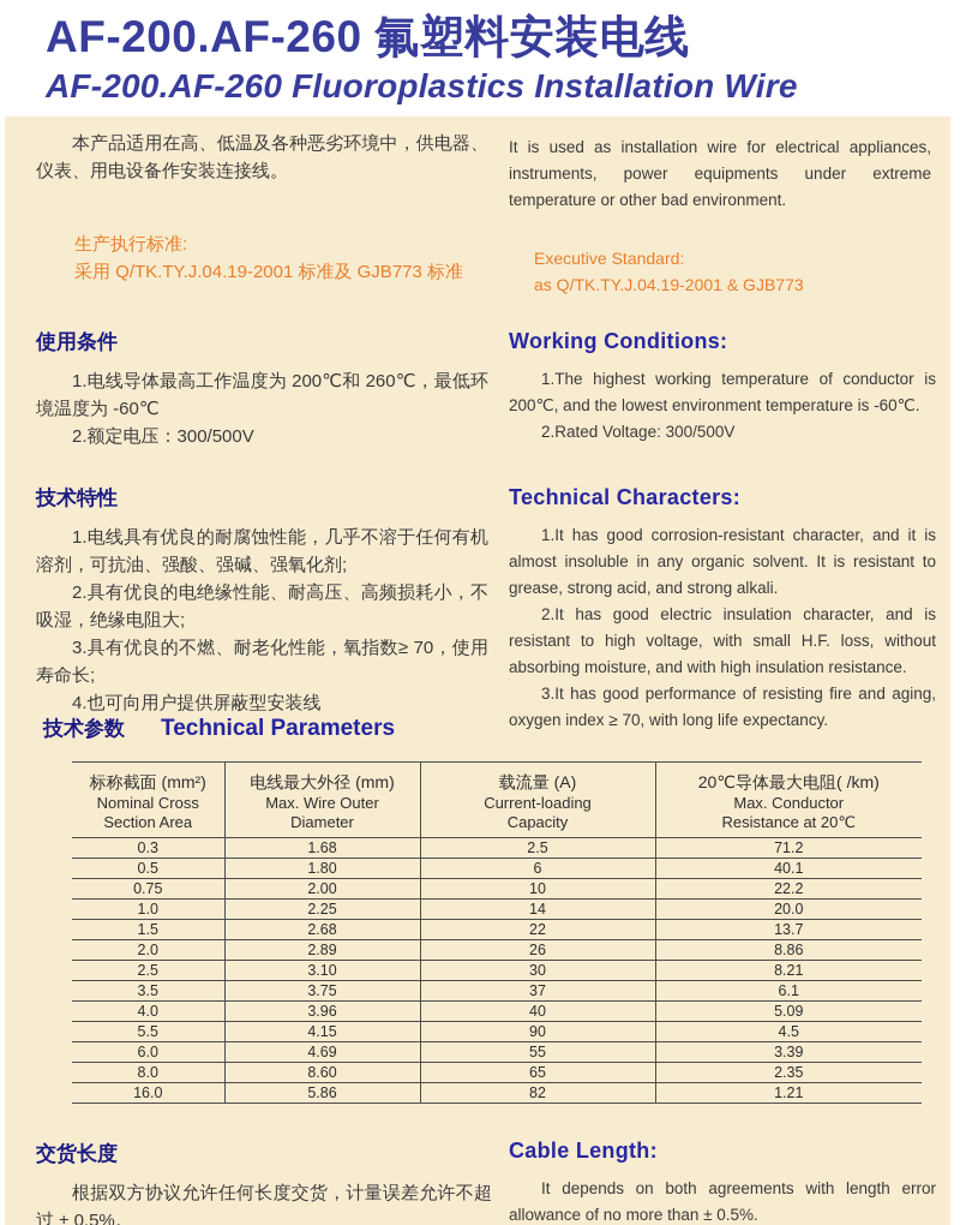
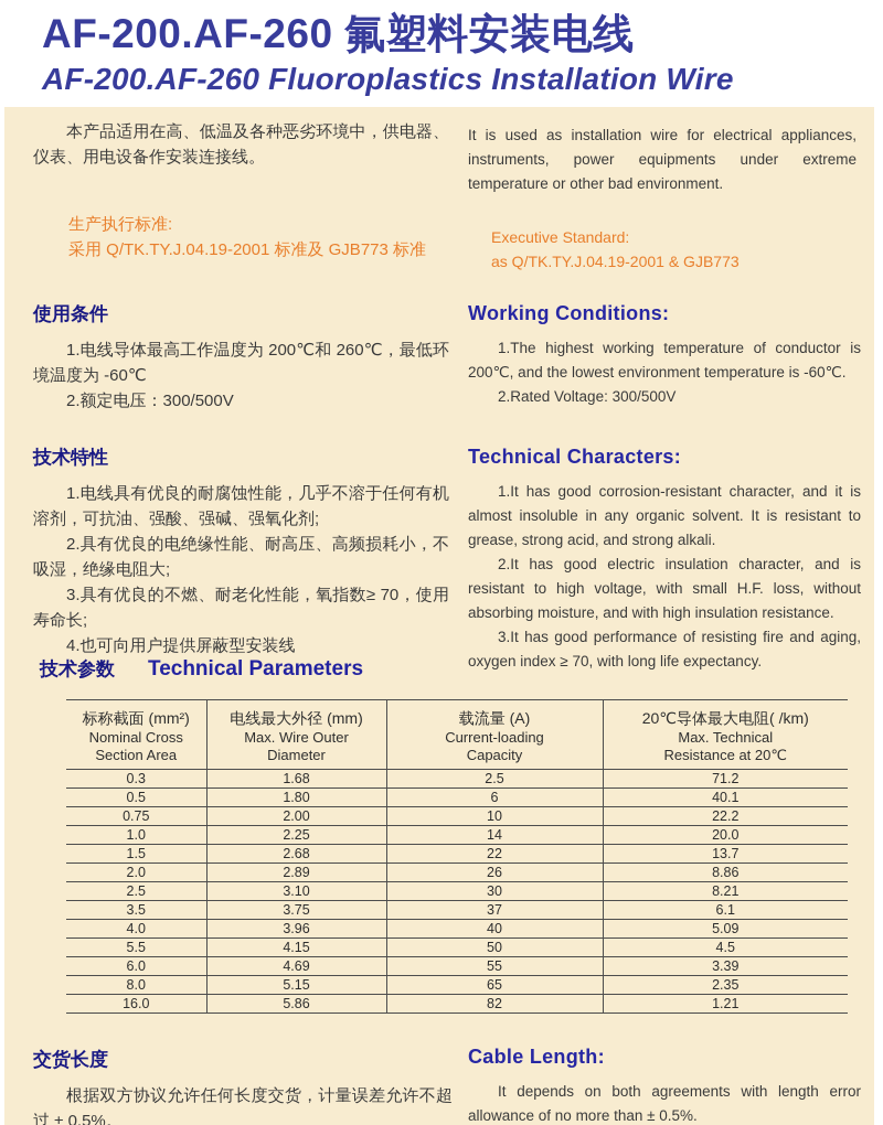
  AF-200.AF-260 氟塑料安装电线
  AF-200.AF-260 Fluoroplastics Installation Wire
  本产品适用在高、低温及各种恶劣环境中，供电器、仪表、用电设备作安装连接线。
  It is used as installation wire for electrical appliances, instruments, power equipments under extreme temperature or other bad environment.
  生产执行标准:
  采用 Q/TK.TY.J.04.19-2001 标准及 GJB773 标准
  Executive Standard:
  as Q/TK.TY.J.04.19-2001 & GJB773
  使用条件
  1.电线导体最高工作温度为 200℃和 260℃，最低环境温度为 -60℃
  2.额定电压：300/500V
  Working Conditions:
  1.The highest working temperature of conductor is 200℃, and the lowest environment temperature is -60℃.
  2.Rated Voltage: 300/500V
  技术特性
  1.电线具有优良的耐腐蚀性能，几乎不溶于任何有机溶剂，可抗油、强酸、强碱、强氧化剂;
  2.具有优良的电绝缘性能、耐高压、高频损耗小，不吸湿，绝缘电阻大;
  3.具有优良的不燃、耐老化性能，氧指数≥ 70，使用寿命长;
  4.也可向用户提供屏蔽型安装线
  Technical Characters:
  1.It has good corrosion-resistant character, and it is almost insoluble in any organic solvent. It is resistant to grease, strong acid, and strong alkali.
  2.It has good electric insulation character, and is resistant to high voltage, with small H.F. loss, without absorbing moisture, and with high insulation resistance.
  3.It has good performance of resisting fire and aging, oxygen index ≥ 70, with long life expectancy.
  技术参数 Technical Parameters
- 标称截面 (mm²) Nominal Cross Section Area	电线最大外径 (mm) Max. Wire Outer Diameter	载流量 (A) Current-loading Capacity	20℃导体最大电阻( /km) Max. Conductor Resistance at 20℃
+ 标称截面 (mm²) Nominal Cross Section Area	电线最大外径 (mm) Max. Wire Outer Diameter	载流量 (A) Current-loading Capacity	20℃导体最大电阻( /km) Max. Technical Resistance at 20℃
  0.3	1.68	2.5	71.2
  0.5	1.80	6	40.1
  0.75	2.00	10	22.2
  1.0	2.25	14	20.0
  1.5	2.68	22	13.7
  2.0	2.89	26	8.86
  2.5	3.10	30	8.21
  3.5	3.75	37	6.1
  4.0	3.96	40	5.09
- 5.5	4.15	90	4.5
+ 5.5	4.15	50	4.5
  6.0	4.69	55	3.39
- 8.0	8.60	65	2.35
+ 8.0	5.15	65	2.35
  16.0	5.86	82	1.21
  交货长度
  根据双方协议允许任何长度交货，计量误差允许不超过 ± 0.5%。
  Cable Length:
  It depends on both agreements with length error allowance of no more than ± 0.5%.
